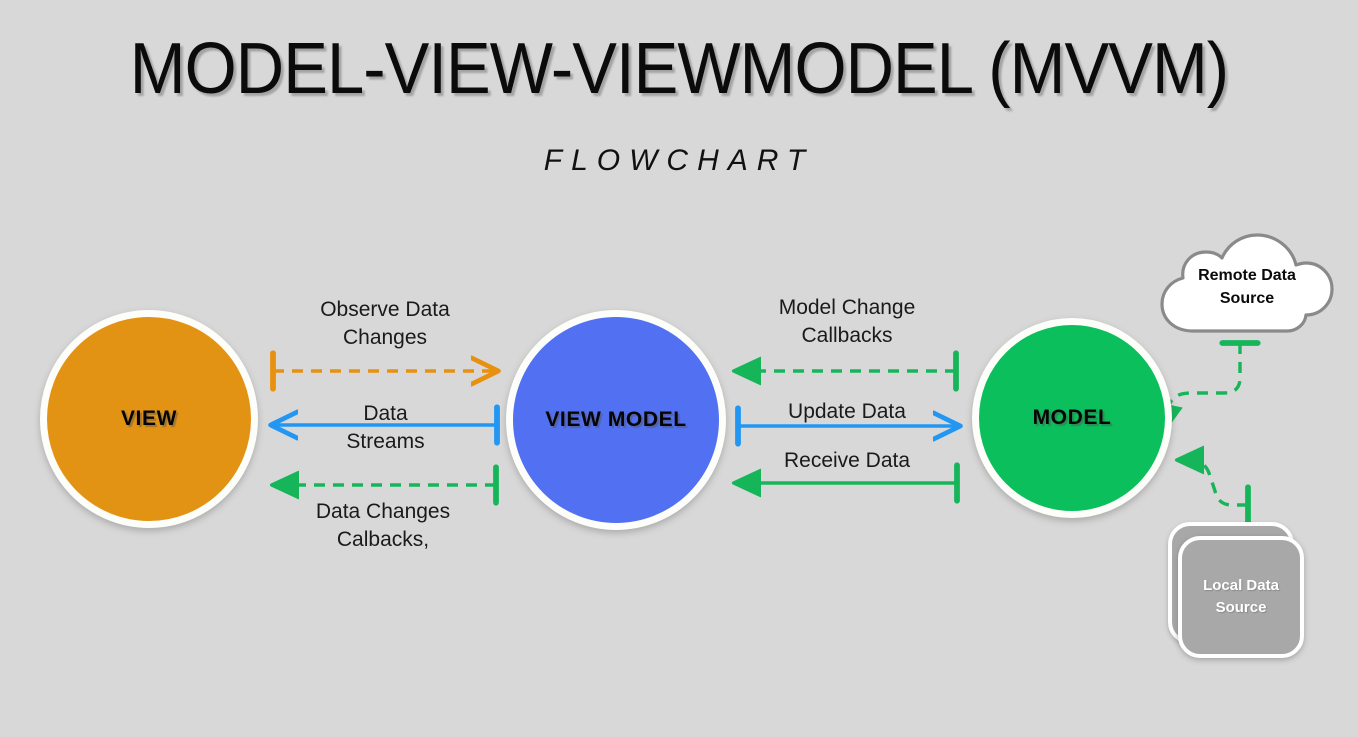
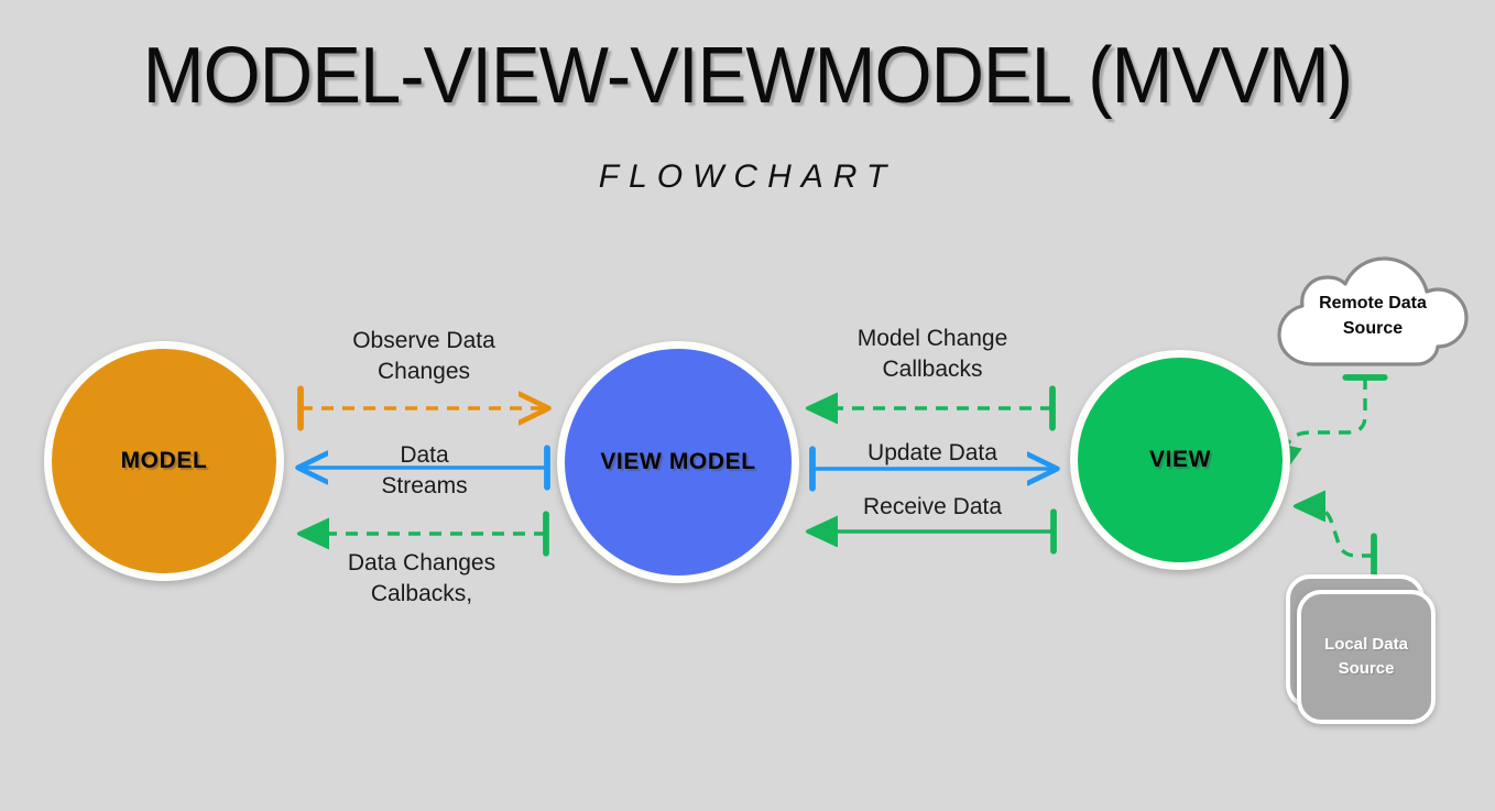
  MODEL-VIEW-VIEWMODEL (MVVM)
  FLOWCHART
- VIEW
+ MODEL
  VIEW MODEL
- MODEL
+ VIEW
  Observe Data
  Changes
  Data
  Streams
  Data Changes
  Calbacks,
  Model Change
  Callbacks
  Update Data
  Receive Data
  Remote Data
  Source
  Local Data
  Source
